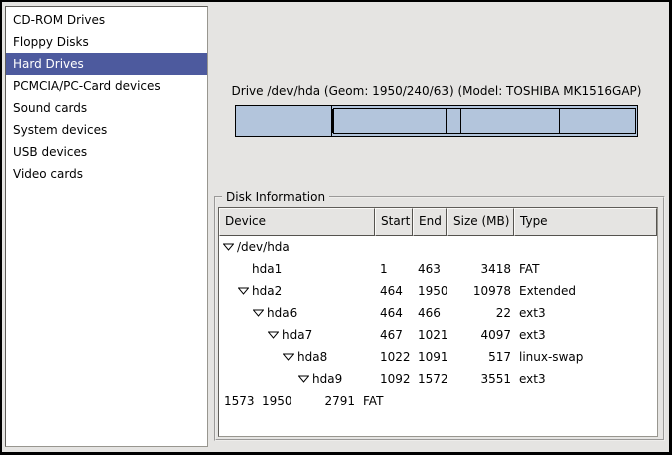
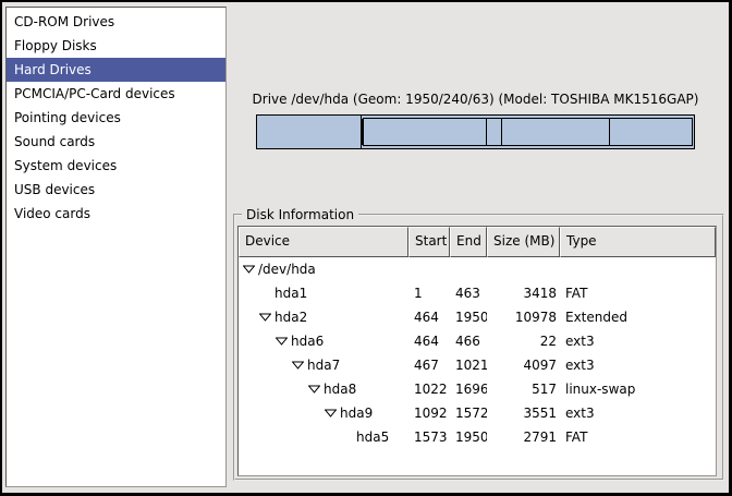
  CD-ROM Drives
  Floppy Disks
  Hard Drives
  PCMCIA/PC-Card devices
+ Pointing devices
  Sound cards
  System devices
  USB devices
  Video cards
  Drive /dev/hda (Geom: 1950/240/63) (Model: TOSHIBA MK1516GAP)
  Disk Information
  Device
  Start
  End
  Size (MB)
  Type
  /dev/hda
  hda1
  1
  463
  3418
  FAT
  hda2
  464
  1950
  10978
  Extended
  hda6
  464
  466
  22
  ext3
  hda7
  467
  1021
  4097
  ext3
  hda8
  1022
- 1091
+ 1696
  517
  linux-swap
  hda9
  1092
  1572
  3551
  ext3
+ hda5
  1573
  1950
  2791
  FAT
